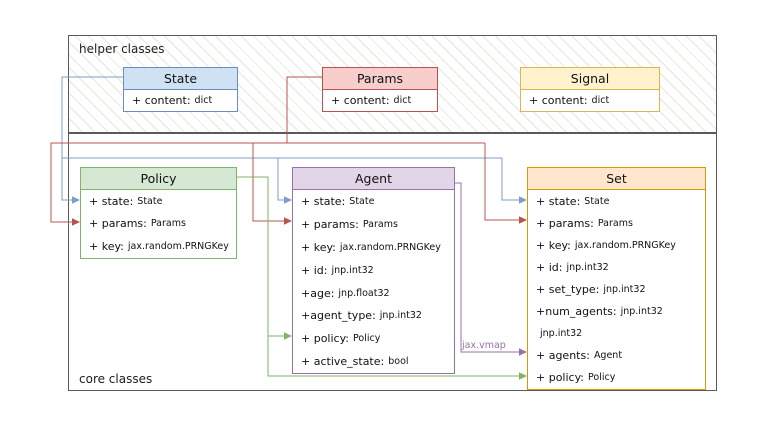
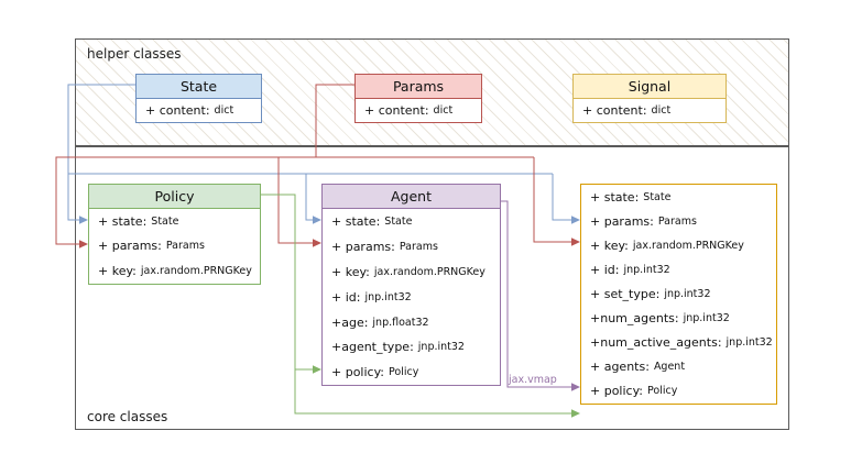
  helper classes
  core classes
  State
  + content:
  dict
  Params
  + content:
  dict
  Signal
  + content:
  dict
  Policy
  + state:
  State
  + params:
  Params
  + key:
  jax.random.PRNGKey
  Agent
  + state:
  State
  + params:
  Params
  + key:
  jax.random.PRNGKey
  + id:
  jnp.int32
  +age:
  jnp.float32
  +agent_type:
  jnp.int32
  + policy:
  Policy
- + active_state:
- bool
- Set
  + state:
  State
  + params:
  Params
  + key:
  jax.random.PRNGKey
  + id:
  jnp.int32
  + set_type:
  jnp.int32
  +num_agents:
  jnp.int32
+ +num_active_agents:
  jnp.int32
  + agents:
  Agent
  + policy:
  Policy
  jax.vmap
